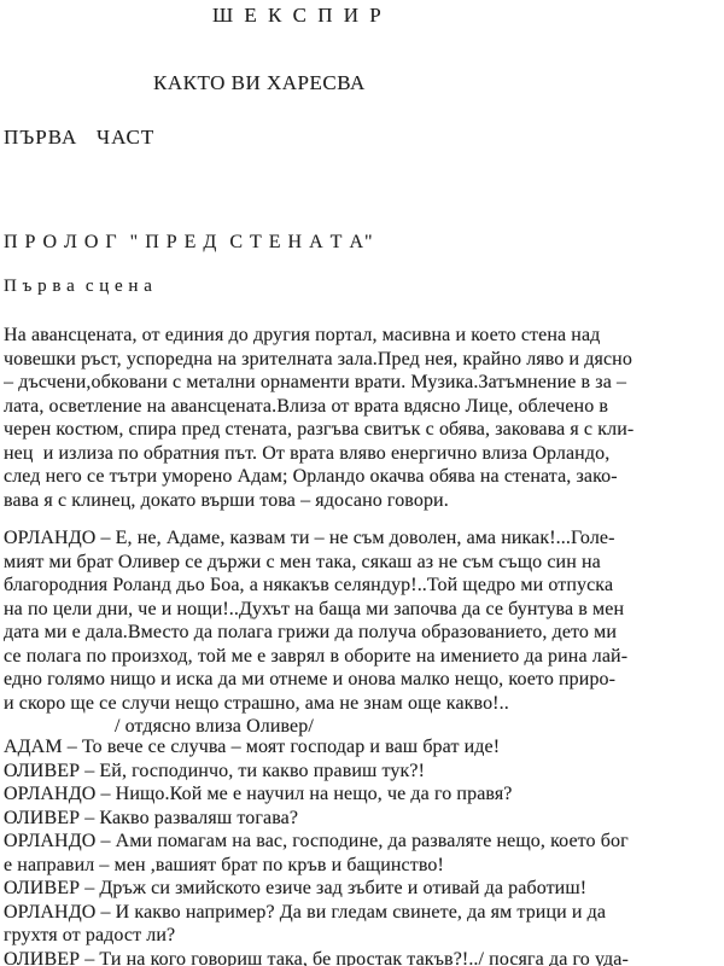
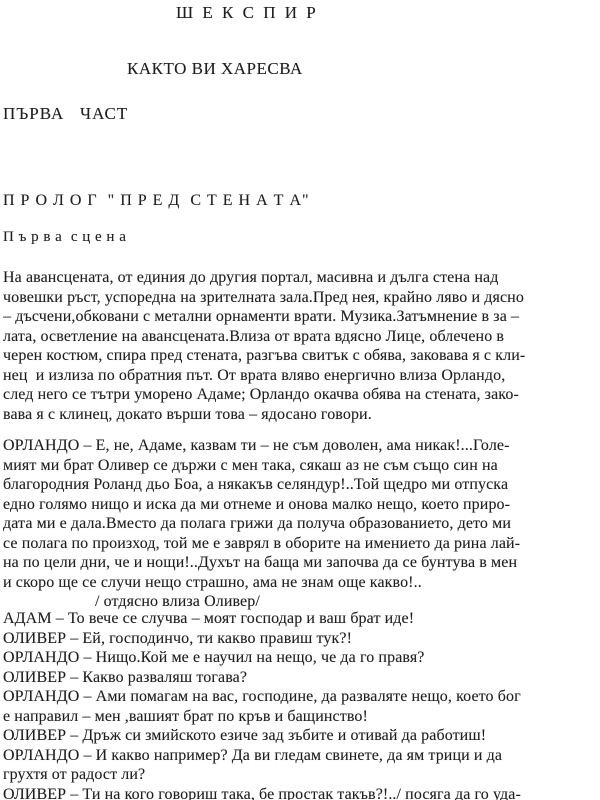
  Ш Е К С П И Р
  КАКТО ВИ ХАРЕСВА
  ПЪРВА ЧАСТ
  П Р О Л О Г " П Р Е Д С Т Е Н А Т А"
  П ъ р в а с ц е н а
- На авансцената, от единия до другия портал, масивна и което стена над
+ На авансцената, от единия до другия портал, масивна и дълга стена над
  човешки ръст, успоредна на зрителната зала.Пред нея, крайно ляво и дясно
  – дъсчени,обковани с метални орнаменти врати. Музика.Затъмнение в за –
  лата, осветление на авансцената.Влиза от врата вдясно Лице, облечено в
  черен костюм, спира пред стената, разгъва свитък с обява, заковава я с кли-
  нец и излиза по обратния път. От врата вляво енергично влиза Орландо,
- след него се тътри уморено Адам; Орландо окачва обява на стената, зако-
+ след него се тътри уморено Адаме; Орландо окачва обява на стената, зако-
  вава я с клинец, докато върши това – ядосано говори.
  ОРЛАНДО – Е, не, Адаме, казвам ти – не съм доволен, ама никак!...Голе-
  мият ми брат Оливер се държи с мен така, сякаш аз не съм също син на
  благородния Роланд дьо Боа, а някакъв селяндур!..Той щедро ми отпуска
- на по цели дни, че и нощи!..Духът на баща ми започва да се бунтува в мен
+ едно голямо нищо и иска да ми отнеме и онова малко нещо, което приро-
  дата ми е дала.Вместо да полага грижи да получа образованието, дето ми
  се полага по произход, той ме е заврял в оборите на имението да рина лай-
- едно голямо нищо и иска да ми отнеме и онова малко нещо, което приро-
+ на по цели дни, че и нощи!..Духът на баща ми започва да се бунтува в мен
  и скоро ще се случи нещо страшно, ама не знам още какво!..
  / отдясно влиза Оливер/
  АДАМ – То вече се случва – моят господар и ваш брат иде!
  ОЛИВЕР – Ей, господинчо, ти какво правиш тук?!
  ОРЛАНДО – Нищо.Кой ме е научил на нещо, че да го правя?
  ОЛИВЕР – Какво разваляш тогава?
  ОРЛАНДО – Ами помагам на вас, господине, да разваляте нещо, което бог
  е направил – мен ,вашият брат по кръв и бащинство!
  ОЛИВЕР – Дръж си змийското езиче зад зъбите и отивай да работиш!
  ОРЛАНДО – И какво например? Да ви гледам свинете, да ям трици и да
  грухтя от радост ли?
  ОЛИВЕР – Ти на кого говориш така, бе простак такъв?!../ посяга да го уда-
